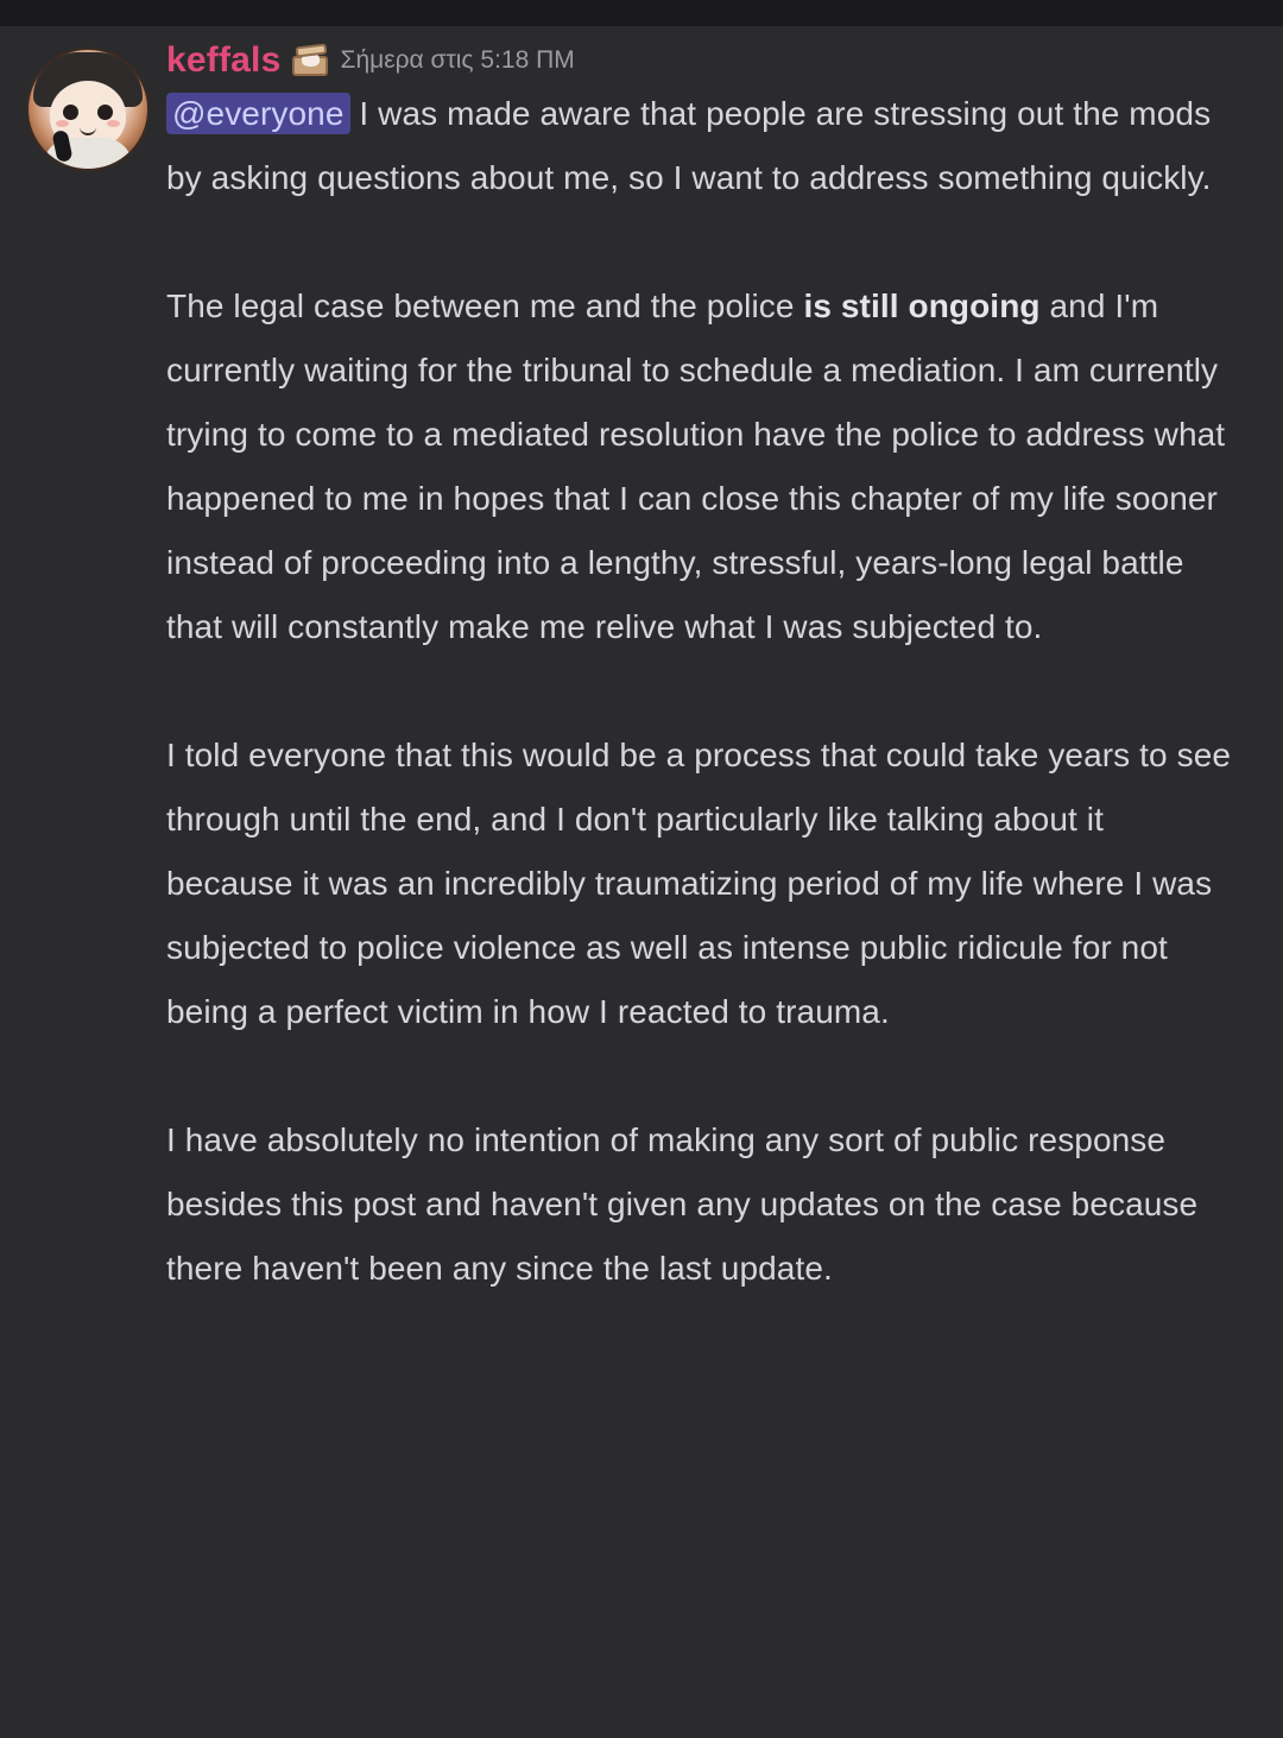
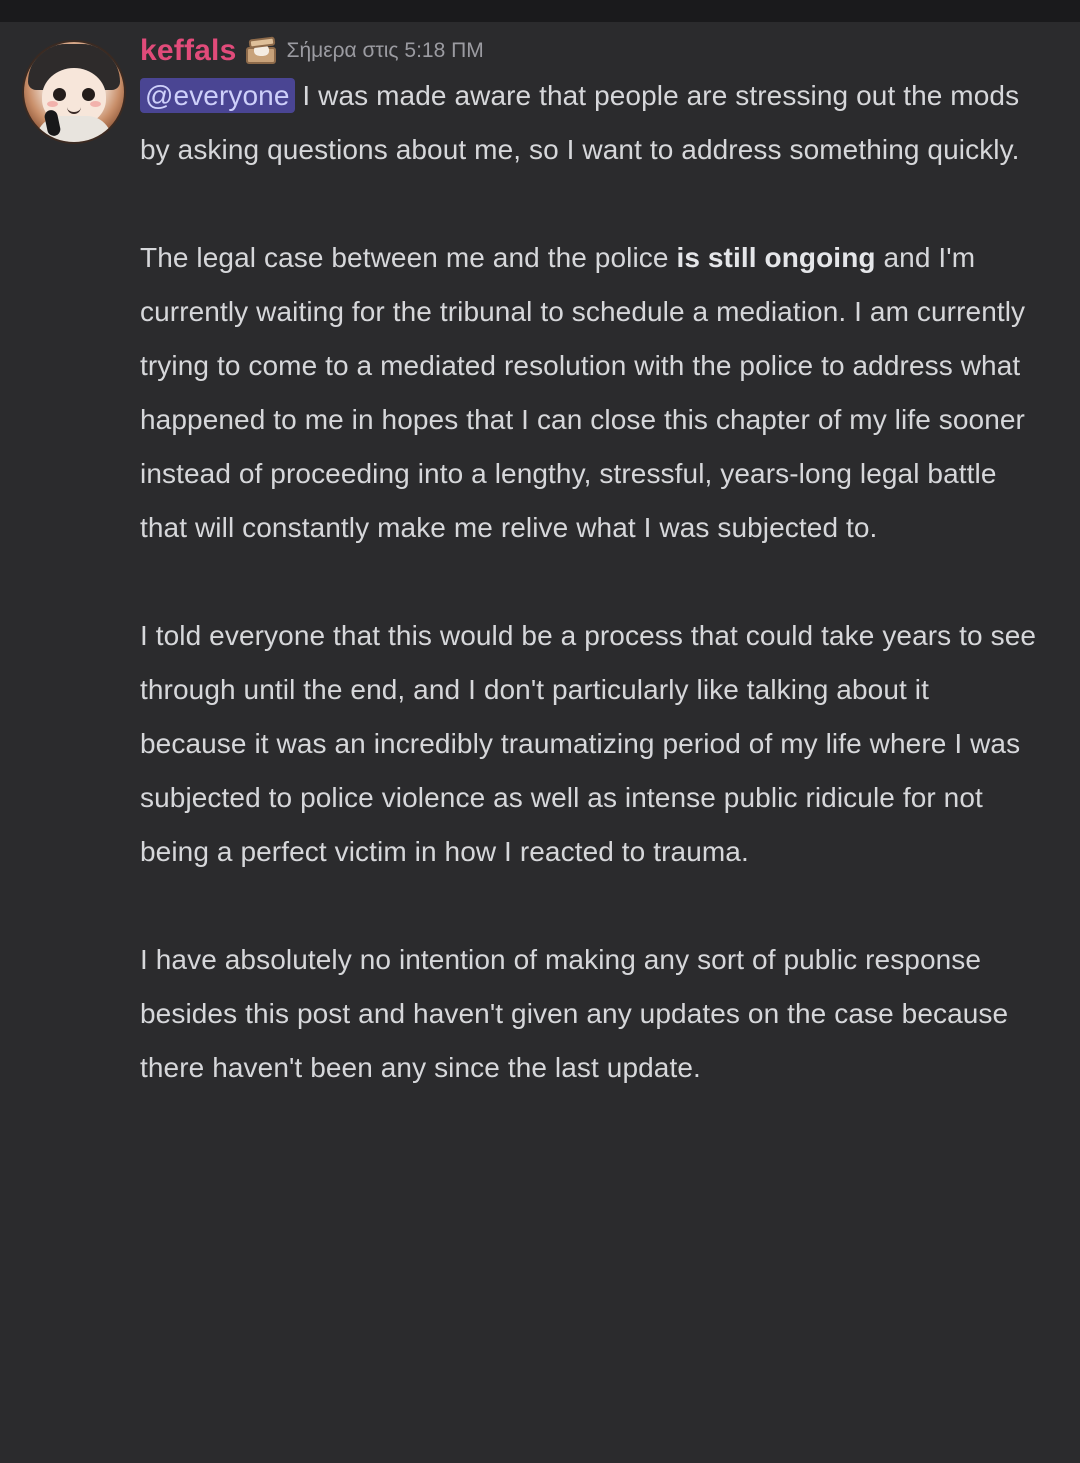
  keffals
  Σήμερα στις 5:18 ΠΜ
  @everyone I was made aware that people are stressing out the mods by asking questions about me, so I want to address something quickly.
- The legal case between me and the police is still ongoing and I'm currently waiting for the tribunal to schedule a mediation. I am currently trying to come to a mediated resolution have the police to address what happened to me in hopes that I can close this chapter of my life sooner instead of proceeding into a lengthy, stressful, years-long legal battle that will constantly make me relive what I was subjected to.
+ The legal case between me and the police is still ongoing and I'm currently waiting for the tribunal to schedule a mediation. I am currently trying to come to a mediated resolution with the police to address what happened to me in hopes that I can close this chapter of my life sooner instead of proceeding into a lengthy, stressful, years-long legal battle that will constantly make me relive what I was subjected to.
  I told everyone that this would be a process that could take years to see through until the end, and I don't particularly like talking about it because it was an incredibly traumatizing period of my life where I was subjected to police violence as well as intense public ridicule for not being a perfect victim in how I reacted to trauma.
  I have absolutely no intention of making any sort of public response besides this post and haven't given any updates on the case because there haven't been any since the last update.
